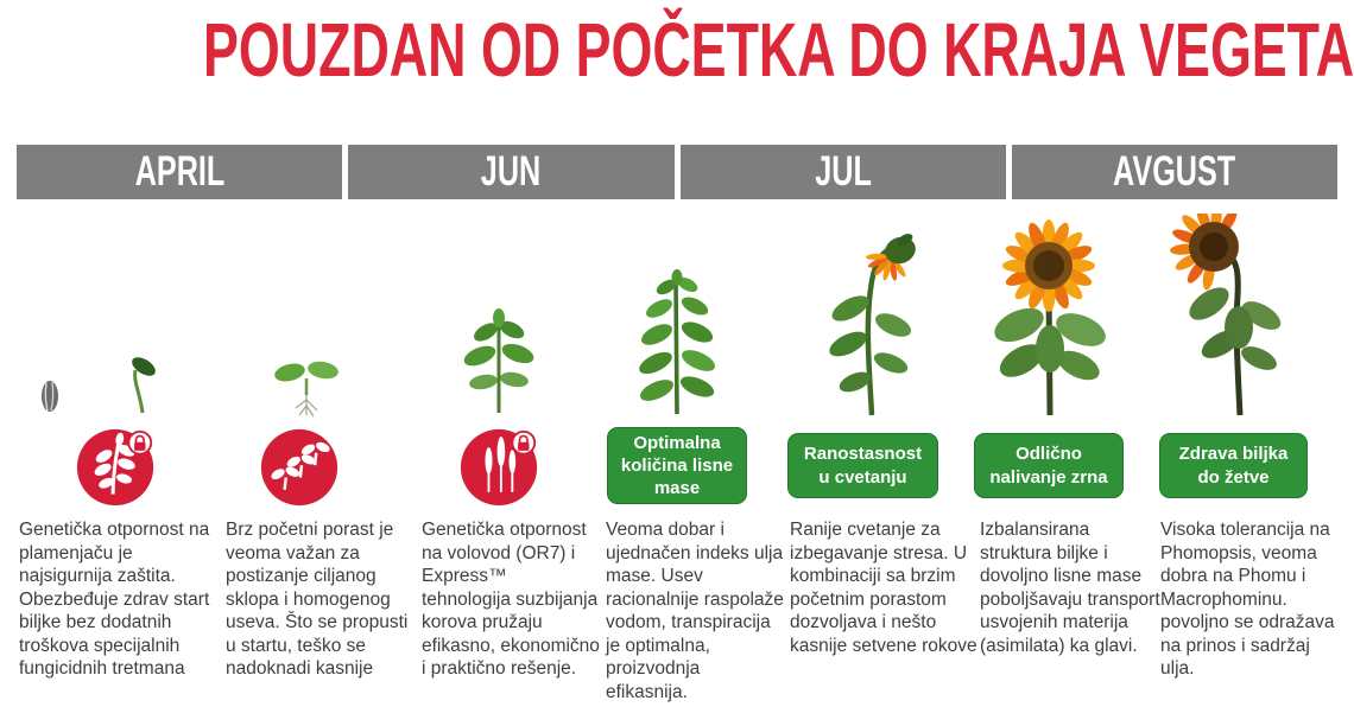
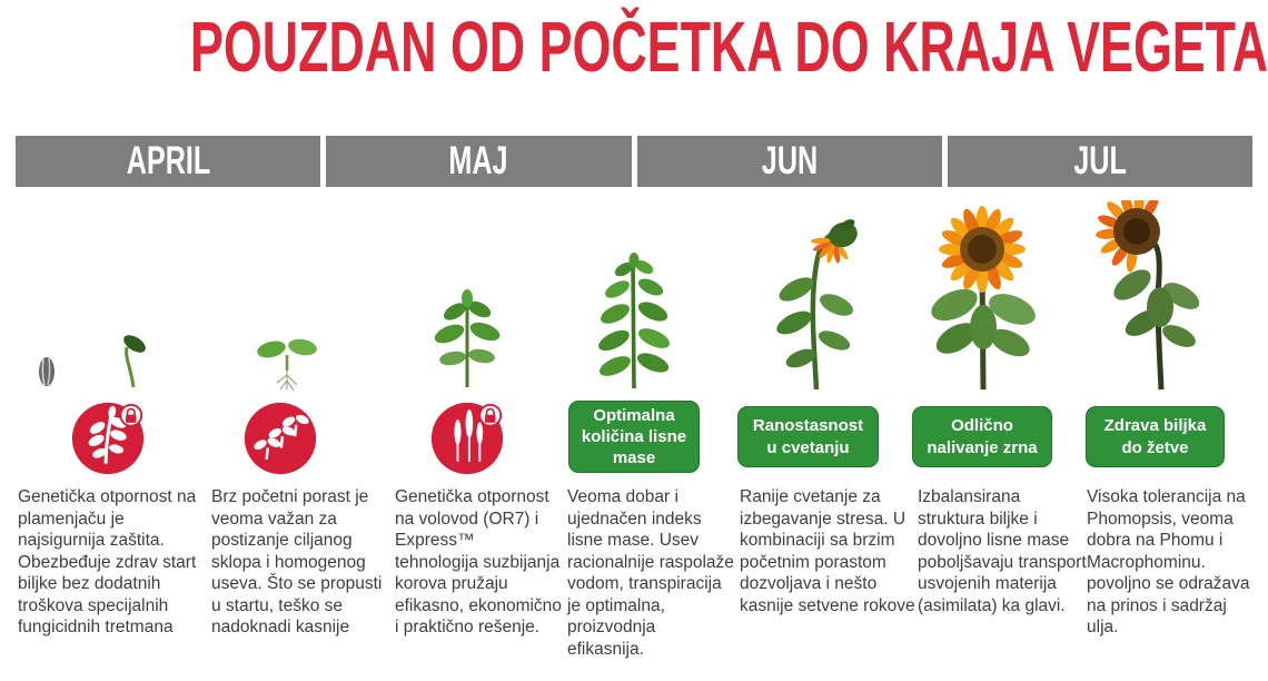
  POUZDAN OD POČETKA DO KRAJA VEGETA
  APRIL
+ MAJ
  JUN
  JUL
- AVGUST
  Optimalna količina lisne mase
  Ranostasnost u cvetanju
  Odlično nalivanje zrna
  Zdrava biljka do žetve
  Genetička otpornost na plamenjaču je najsigurnija zaštita. Obezbeđuje zdrav start biljke bez dodatnih troškova specijalnih fungicidnih tretmana
  Brz početni porast je veoma važan za postizanje ciljanog sklopa i homogenog useva. Što se propusti u startu, teško se nadoknadi kasnije
  Genetička otpornost na volovod (OR7) i Express™ tehnologija suzbijanja korova pružaju efikasno, ekonomično i praktično rešenje.
- Veoma dobar i ujednačen indeks ulja mase. Usev racionalnije raspolaže vodom, transpiracija je optimalna, proizvodnja efikasnija.
+ Veoma dobar i ujednačen indeks lisne mase. Usev racionalnije raspolaže vodom, transpiracija je optimalna, proizvodnja efikasnija.
  Ranije cvetanje za izbegavanje stresa. U kombinaciji sa brzim početnim porastom dozvoljava i nešto kasnije setvene rokove
  Izbalansirana struktura biljke i dovoljno lisne mase poboljšavaju transport usvojenih materija (asimilata) ka glavi.
  Visoka tolerancija na Phomopsis, veoma dobra na Phomu i Macrophominu. povoljno se odražava na prinos i sadržaj ulja.
